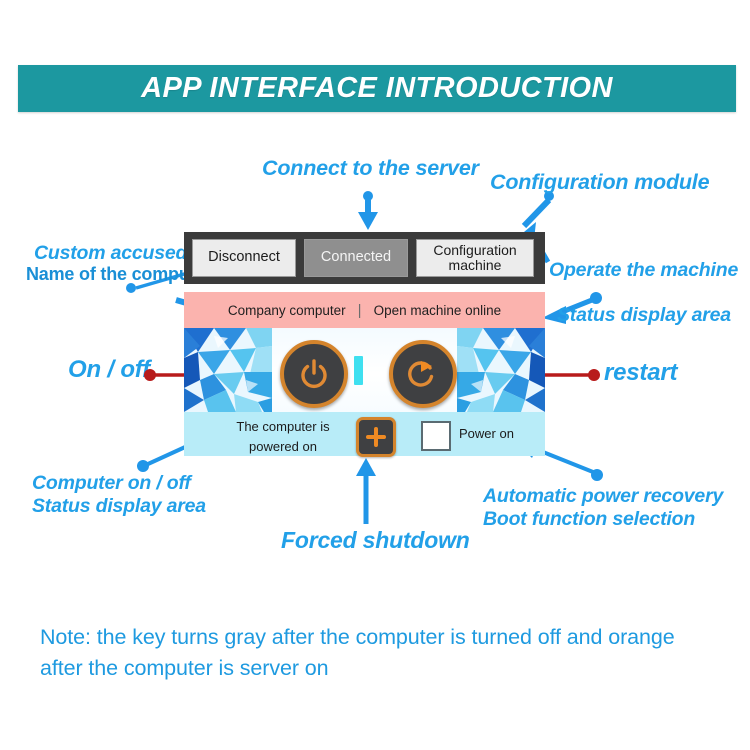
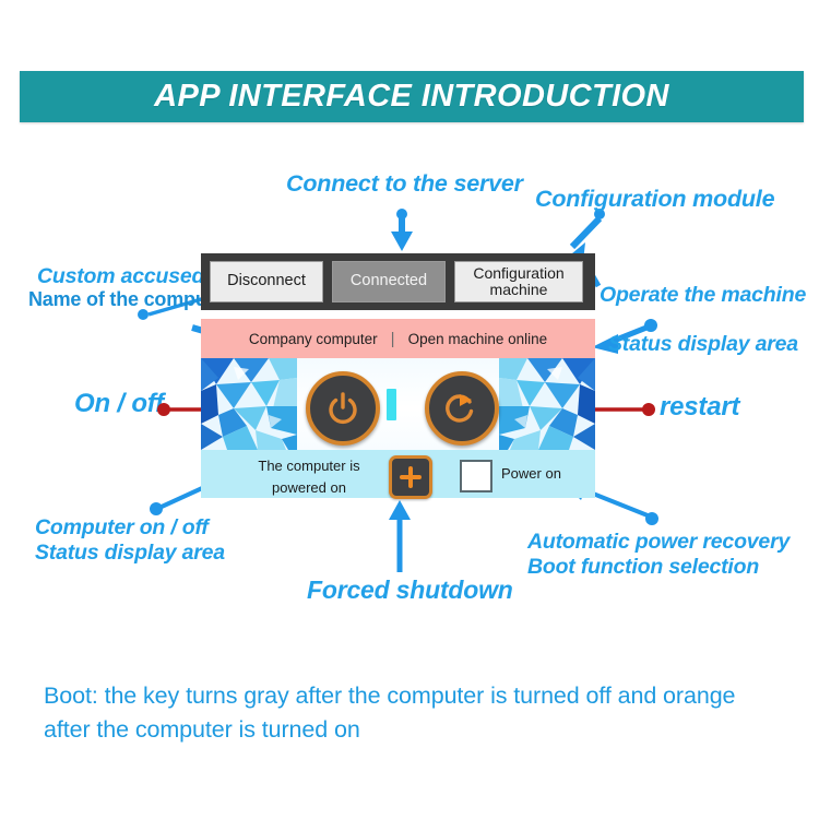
  APP INTERFACE INTRODUCTION
  Connect to the server
  Configuration module
  Custom accused
  Name of the comp
  Operate the machine
  Status display area
  On / off
  restart
  Computer on / off
  Status display area
  Forced shutdown
  Automatic power recovery
  Boot function selection
  Disconnect
  Connected
  Configuration
  machine
  Company computer
  |
  Open machine online
  The computer is
  powered on
  Power on
- Note: the key turns gray after the computer is turned off and orange
+ Boot: the key turns gray after the computer is turned off and orange
- after the computer is server on
+ after the computer is turned on
